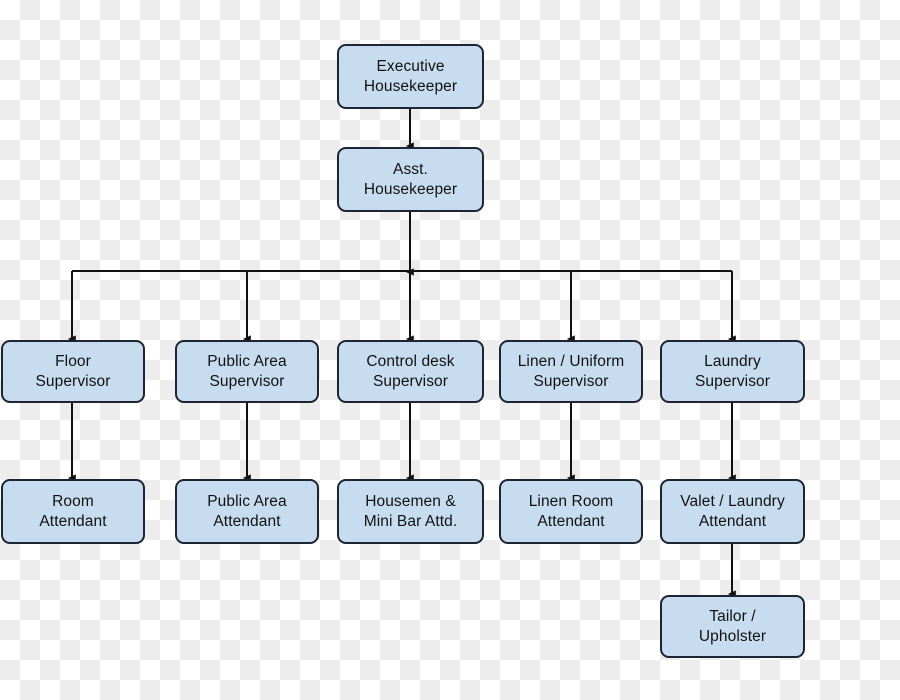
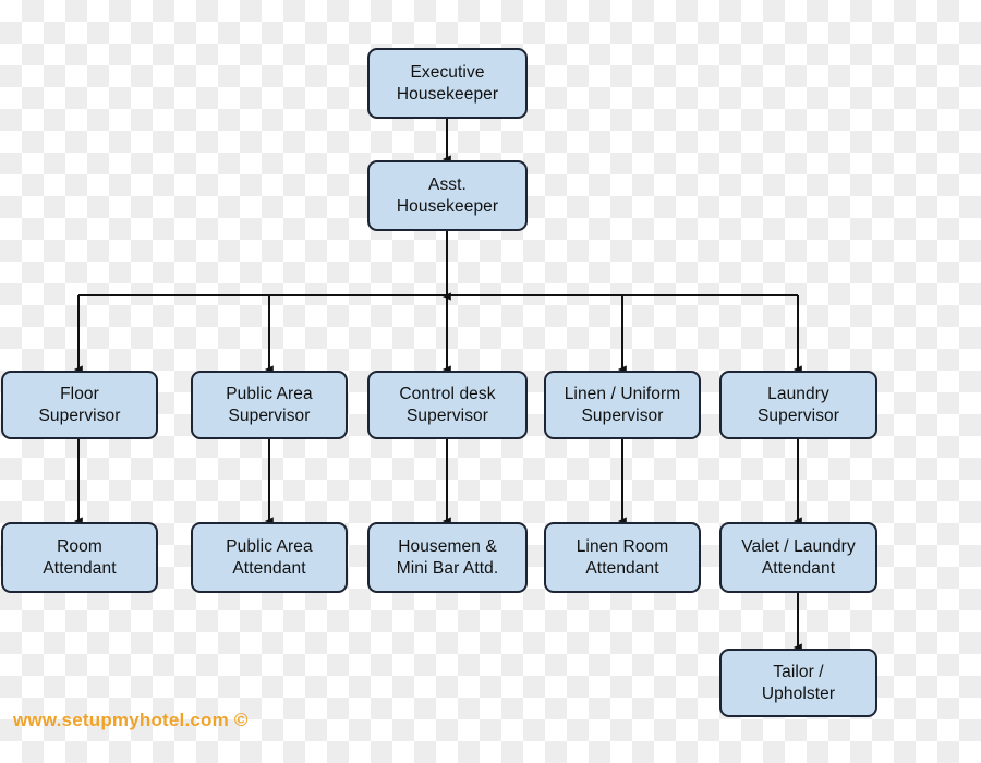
  Executive
  Housekeeper
  Asst.
  Housekeeper
  Floor
  Supervisor
  Public Area
  Supervisor
  Control desk
  Supervisor
  Linen / Uniform
  Supervisor
  Laundry
  Supervisor
  Room
  Attendant
  Public Area
  Attendant
  Housemen &
  Mini Bar Attd.
  Linen Room
  Attendant
  Valet / Laundry
  Attendant
  Tailor /
  Upholster
+ www.setupmyhotel.com ©
